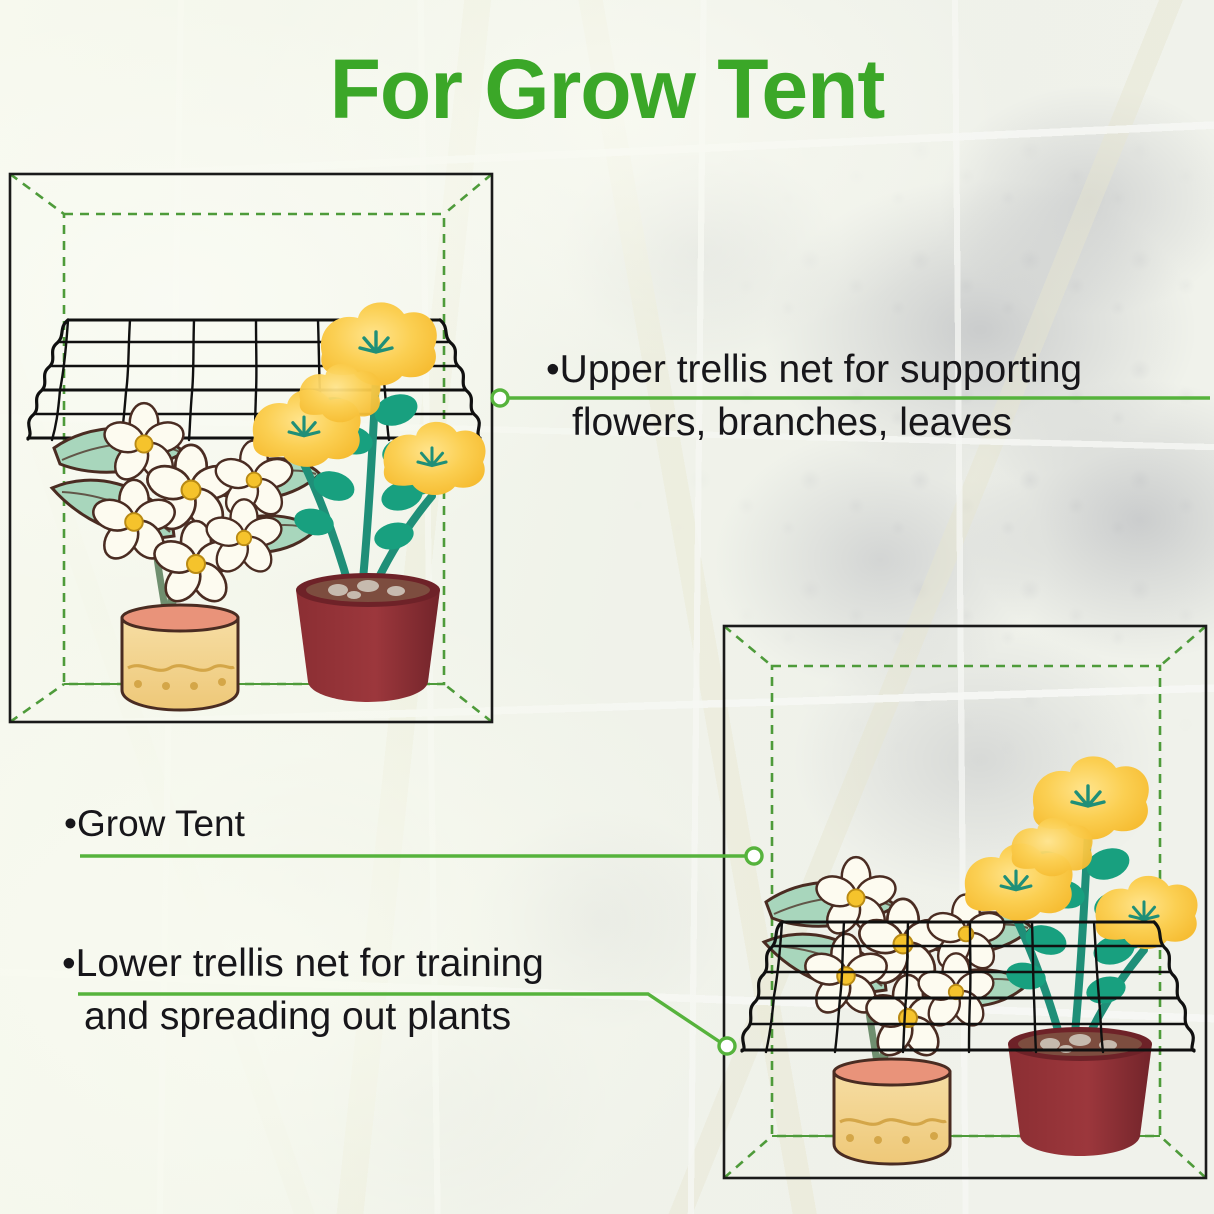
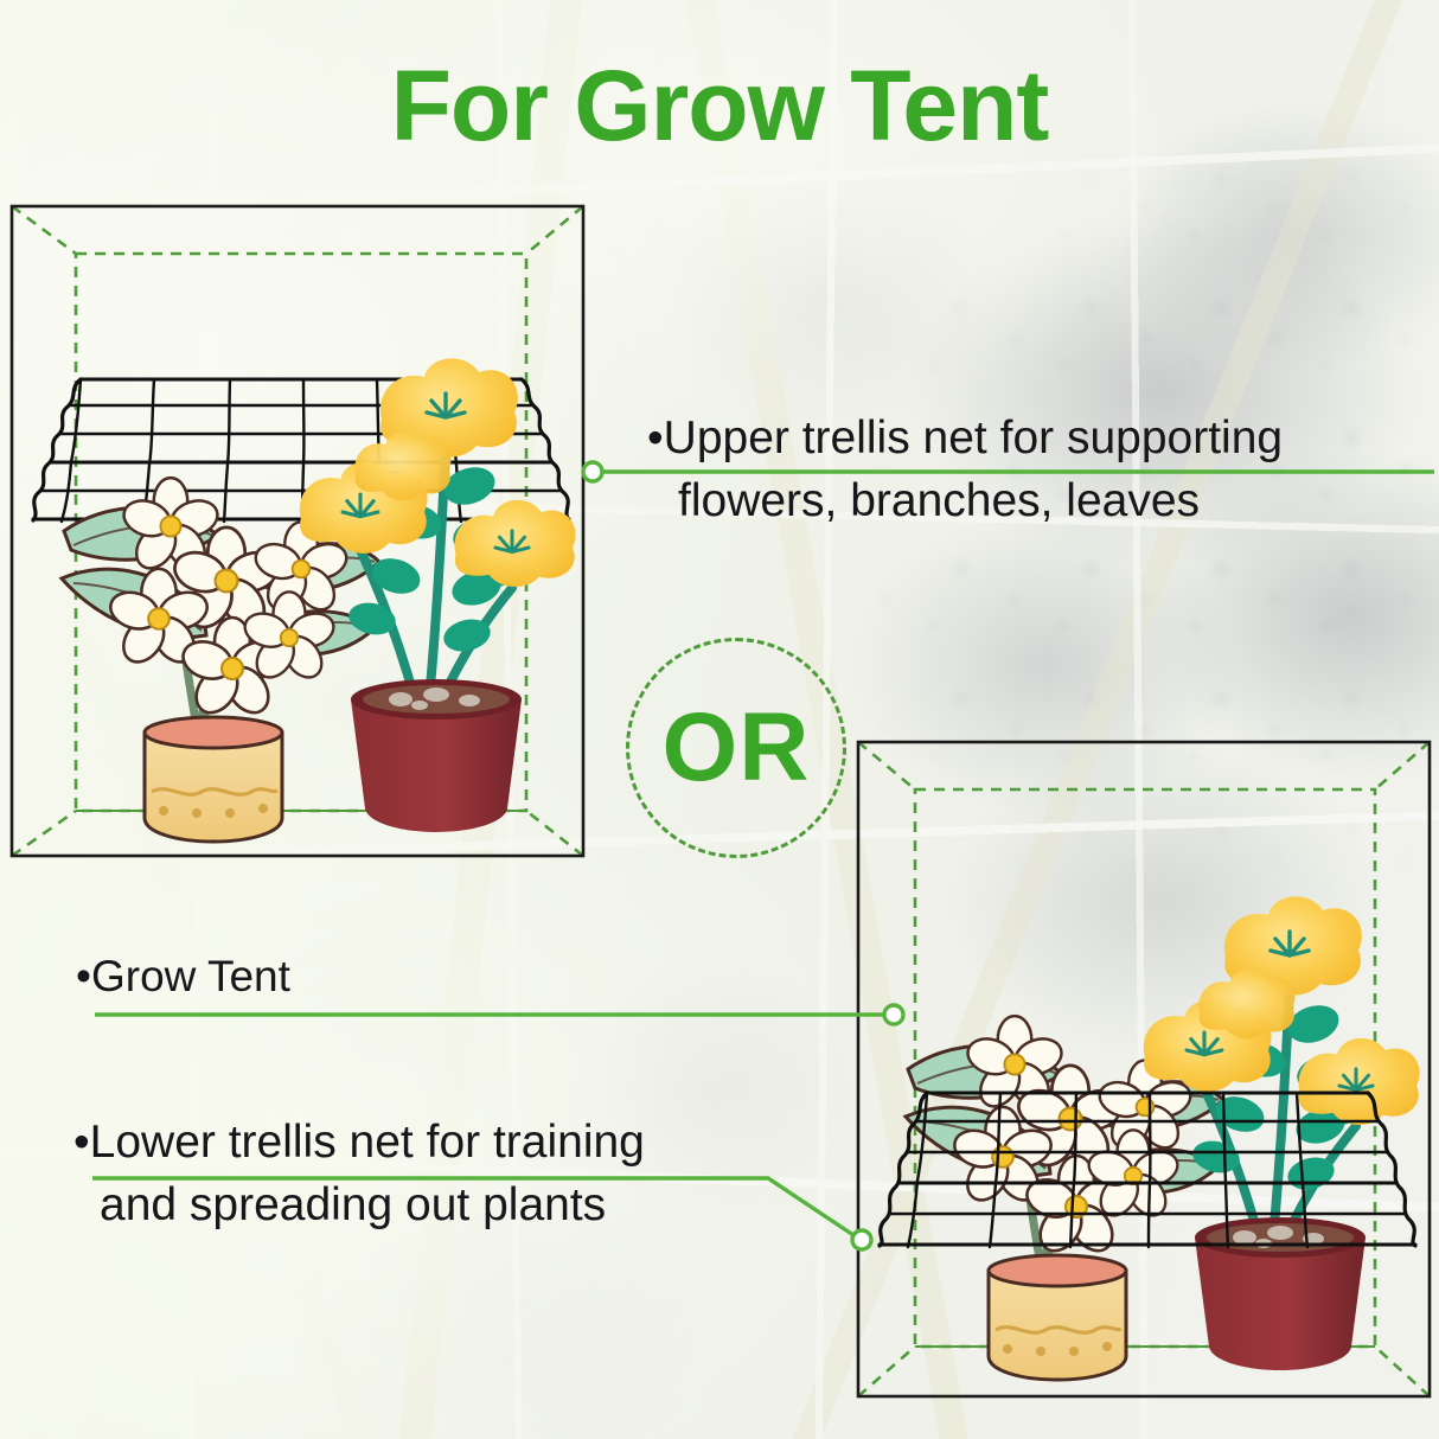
  For Grow Tent
  •Upper trellis net for supporting
  flowers, branches, leaves
  •Grow Tent
  •Lower trellis net for training
  and spreading out plants
+ OR
